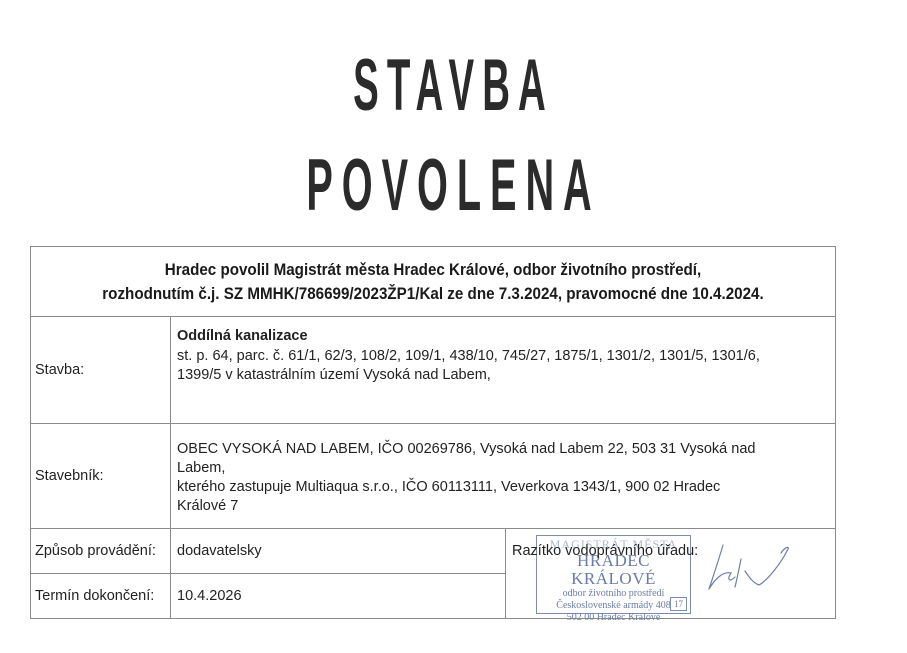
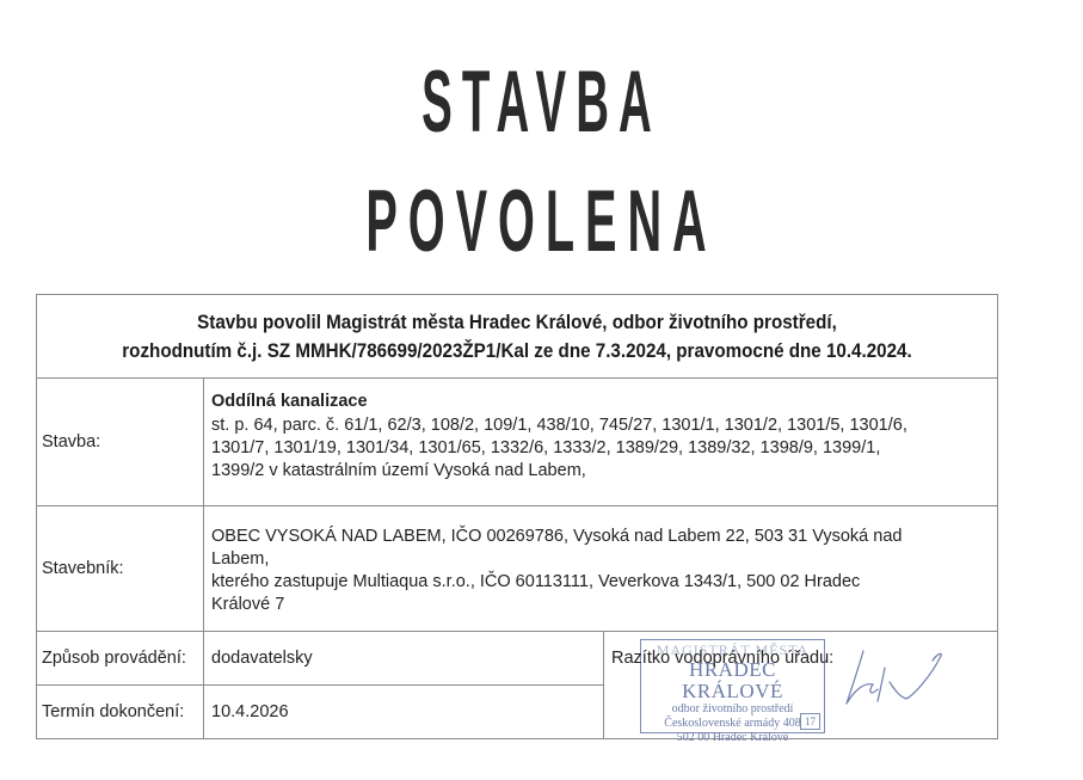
  STAVBA
  POVOLENA
- Hradec povolil Magistrát města Hradec Králové, odbor životního prostředí,
+ Stavbu povolil Magistrát města Hradec Králové, odbor životního prostředí,
  rozhodnutím č.j. SZ MMHK/786699/2023ŽP1/Kal ze dne 7.3.2024, pravomocné dne 10.4.2024.
  Stavba:
  Oddílná kanalizace
- st. p. 64, parc. č. 61/1, 62/3, 108/2, 109/1, 438/10, 745/27, 1875/1, 1301/2, 1301/5, 1301/6,
+ st. p. 64, parc. č. 61/1, 62/3, 108/2, 109/1, 438/10, 745/27, 1301/1, 1301/2, 1301/5, 1301/6,
+ 1301/7, 1301/19, 1301/34, 1301/65, 1332/6, 1333/2, 1389/29, 1389/32, 1398/9, 1399/1,
- 1399/5 v katastrálním území Vysoká nad Labem,
+ 1399/2 v katastrálním území Vysoká nad Labem,
  Stavebník:
  OBEC VYSOKÁ NAD LABEM, IČO 00269786, Vysoká nad Labem 22, 503 31 Vysoká nad
  Labem,
- kterého zastupuje Multiaqua s.r.o., IČO 60113111, Veverkova 1343/1, 900 02 Hradec
+ kterého zastupuje Multiaqua s.r.o., IČO 60113111, Veverkova 1343/1, 500 02 Hradec
  Králové 7
  Způsob provádění:
  dodavatelsky
  Termín dokončení:
  10.4.2026
  Razítko vodoprávního úřadu:
  MAGISTRÁT MĚSTA
  HRADEC KRÁLOVÉ
  odbor životního prostředí
  Československé armády 408
  502 00 Hradec Králové
  17
